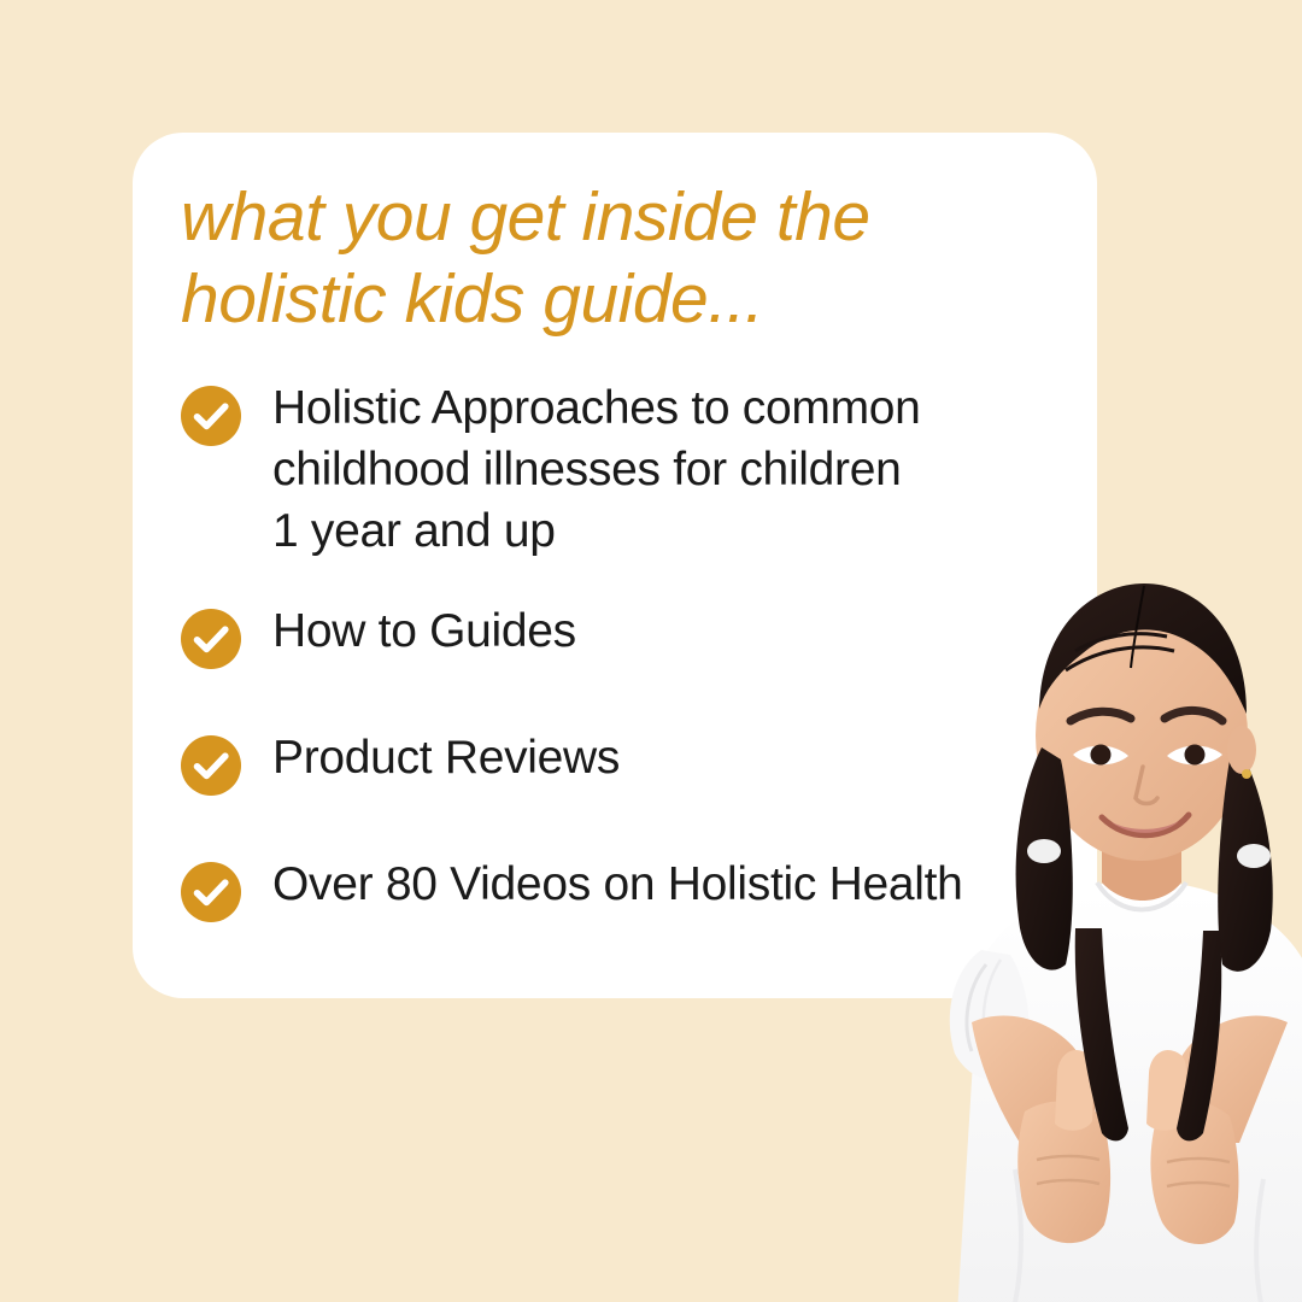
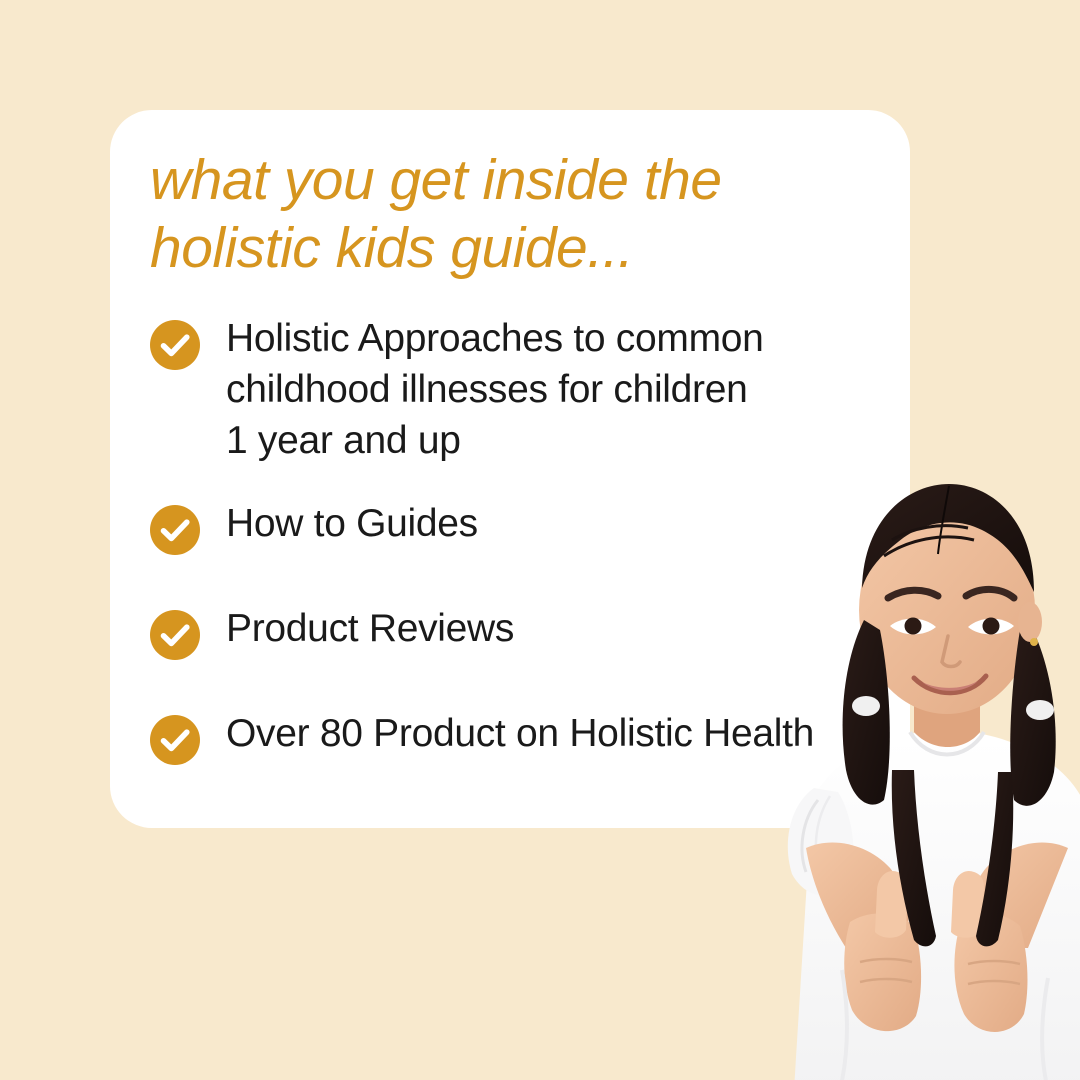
  what you get inside the
  holistic kids guide...
  Holistic Approaches to common
  childhood illnesses for children
  1 year and up
  How to Guides
  Product Reviews
- Over 80 Videos on Holistic Health
+ Over 80 Product on Holistic Health
